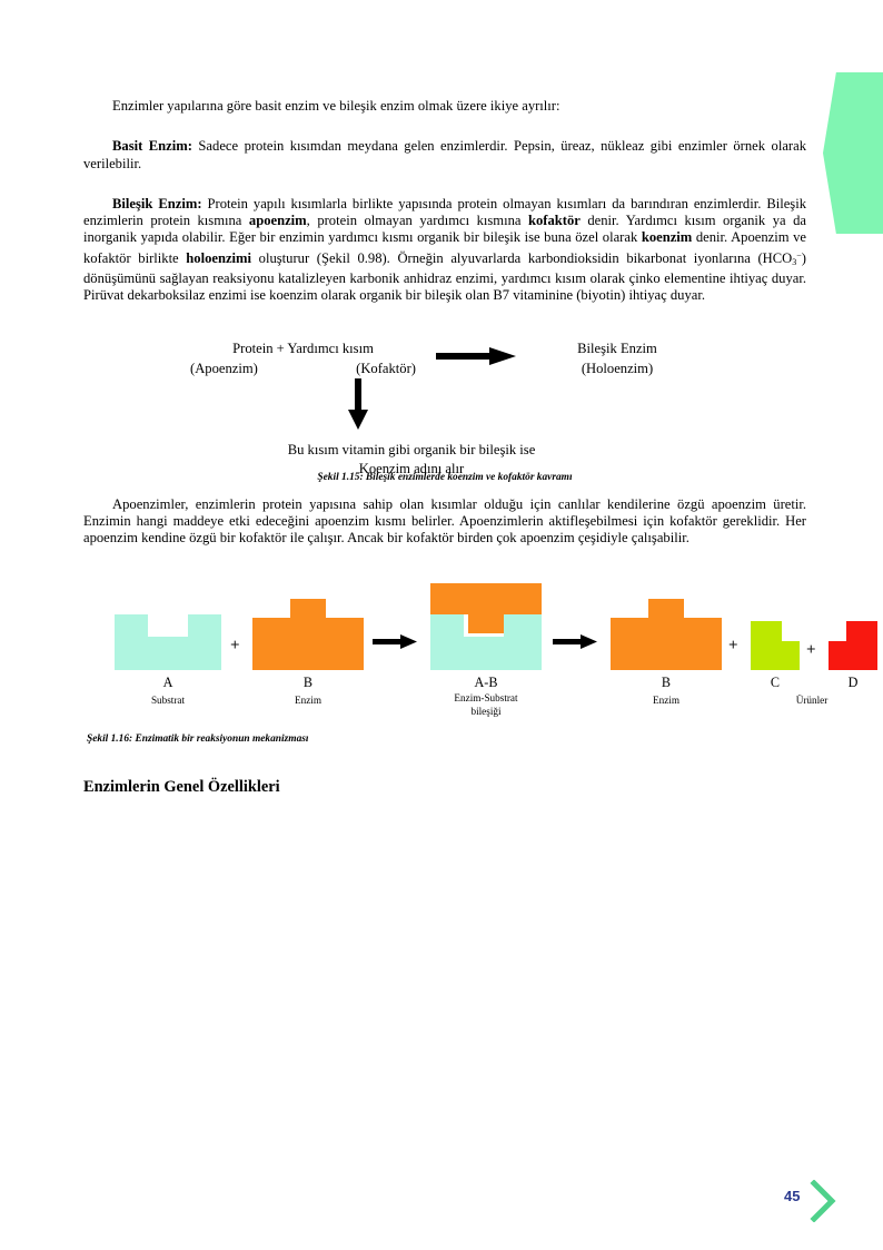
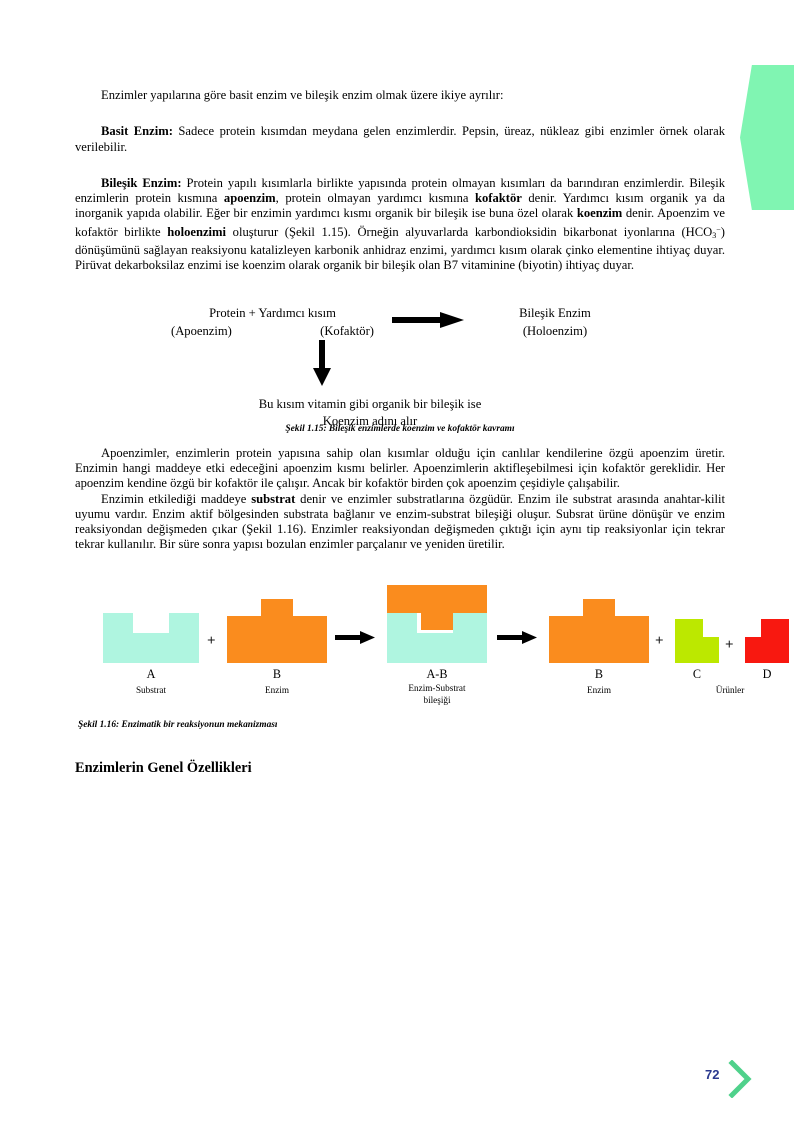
  Enzimler yapılarına göre basit enzim ve bileşik enzim olmak üzere ikiye ayrılır:
  Basit Enzim: Sadece protein kısımdan meydana gelen enzimlerdir. Pepsin, üreaz, nükleaz gibi enzimler örnek olarak verilebilir.
- Bileşik Enzim: Protein yapılı kısımlarla birlikte yapısında protein olmayan kısımları da barındıran enzimlerdir. Bileşik enzimlerin protein kısmına apoenzim, protein olmayan yardımcı kısmına kofaktör denir. Yardımcı kısım organik ya da inorganik yapıda olabilir. Eğer bir enzimin yardımcı kısmı organik bir bileşik ise buna özel olarak koenzim denir. Apoenzim ve kofaktör birlikte holoenzimi oluşturur (Şekil 0.98). Örneğin alyuvarlarda karbondioksidin bikarbonat iyonlarına (HCO3−) dönüşümünü sağlayan reaksiyonu katalizleyen karbonik anhidraz enzimi, yardımcı kısım olarak çinko elementine ihtiyaç duyar. Pirüvat dekarboksilaz enzimi ise koenzim olarak organik bir bileşik olan B7 vitaminine (biyotin) ihtiyaç duyar.
+ Bileşik Enzim: Protein yapılı kısımlarla birlikte yapısında protein olmayan kısımları da barındıran enzimlerdir. Bileşik enzimlerin protein kısmına apoenzim, protein olmayan yardımcı kısmına kofaktör denir. Yardımcı kısım organik ya da inorganik yapıda olabilir. Eğer bir enzimin yardımcı kısmı organik bir bileşik ise buna özel olarak koenzim denir. Apoenzim ve kofaktör birlikte holoenzimi oluşturur (Şekil 1.15). Örneğin alyuvarlarda karbondioksidin bikarbonat iyonlarına (HCO3−) dönüşümünü sağlayan reaksiyonu katalizleyen karbonik anhidraz enzimi, yardımcı kısım olarak çinko elementine ihtiyaç duyar. Pirüvat dekarboksilaz enzimi ise koenzim olarak organik bir bileşik olan B7 vitaminine (biyotin) ihtiyaç duyar.
  Protein + Yardımcı kısım
  (Apoenzim)
  (Kofaktör)
  Bileşik Enzim
  (Holoenzim)
  Bu kısım vitamin gibi organik bir bileşik ise
  Koenzim adını alır
  Şekil 1.15: Bileşik enzimlerde koenzim ve kofaktör kavramı
  Apoenzimler, enzimlerin protein yapısına sahip olan kısımlar olduğu için canlılar kendilerine özgü apoenzim üretir. Enzimin hangi maddeye etki edeceğini apoenzim kısmı belirler. Apoenzimlerin aktifleşebilmesi için kofaktör gereklidir. Her apoenzim kendine özgü bir kofaktör ile çalışır. Ancak bir kofaktör birden çok apoenzim çeşidiyle çalışabilir.
+ Enzimin etkilediği maddeye substrat denir ve enzimler substratlarına özgüdür. Enzim ile substrat arasında anahtar-kilit uyumu vardır. Enzim aktif bölgesinden substrata bağlanır ve enzim-substrat bileşiği oluşur. Subsrat ürüne dönüşür ve enzim reaksiyondan değişmeden çıkar (Şekil 1.16). Enzimler reaksiyondan değişmeden çıktığı için aynı tip reaksiyonlar için tekrar tekrar kullanılır. Bir süre sonra yapısı bozulan enzimler parçalanır ve yeniden üretilir.
  +
  +
  +
  A
  B
  A-B
  B
  C
  D
  Substrat
  Enzim
  Enzim-Substrat
  bileşiği
  Enzim
  Ürünler
  Şekil 1.16: Enzimatik bir reaksiyonun mekanizması
  Enzimlerin Genel Özellikleri
- 45
+ 72
